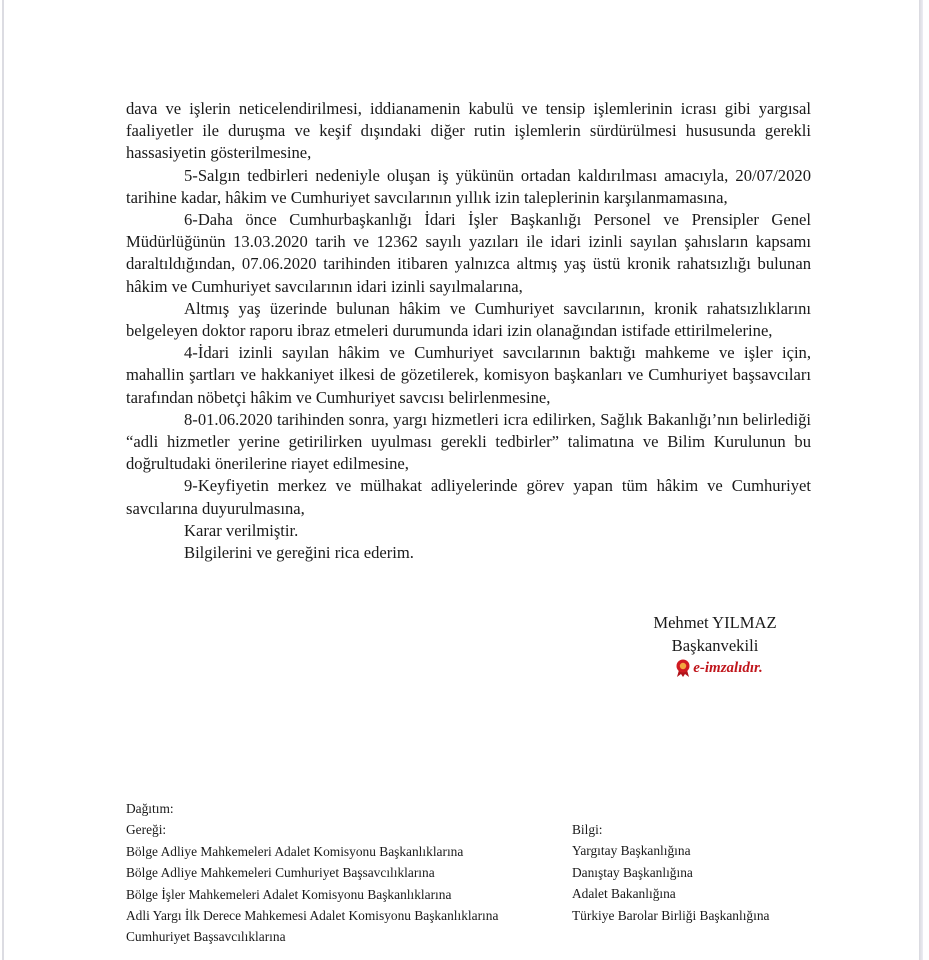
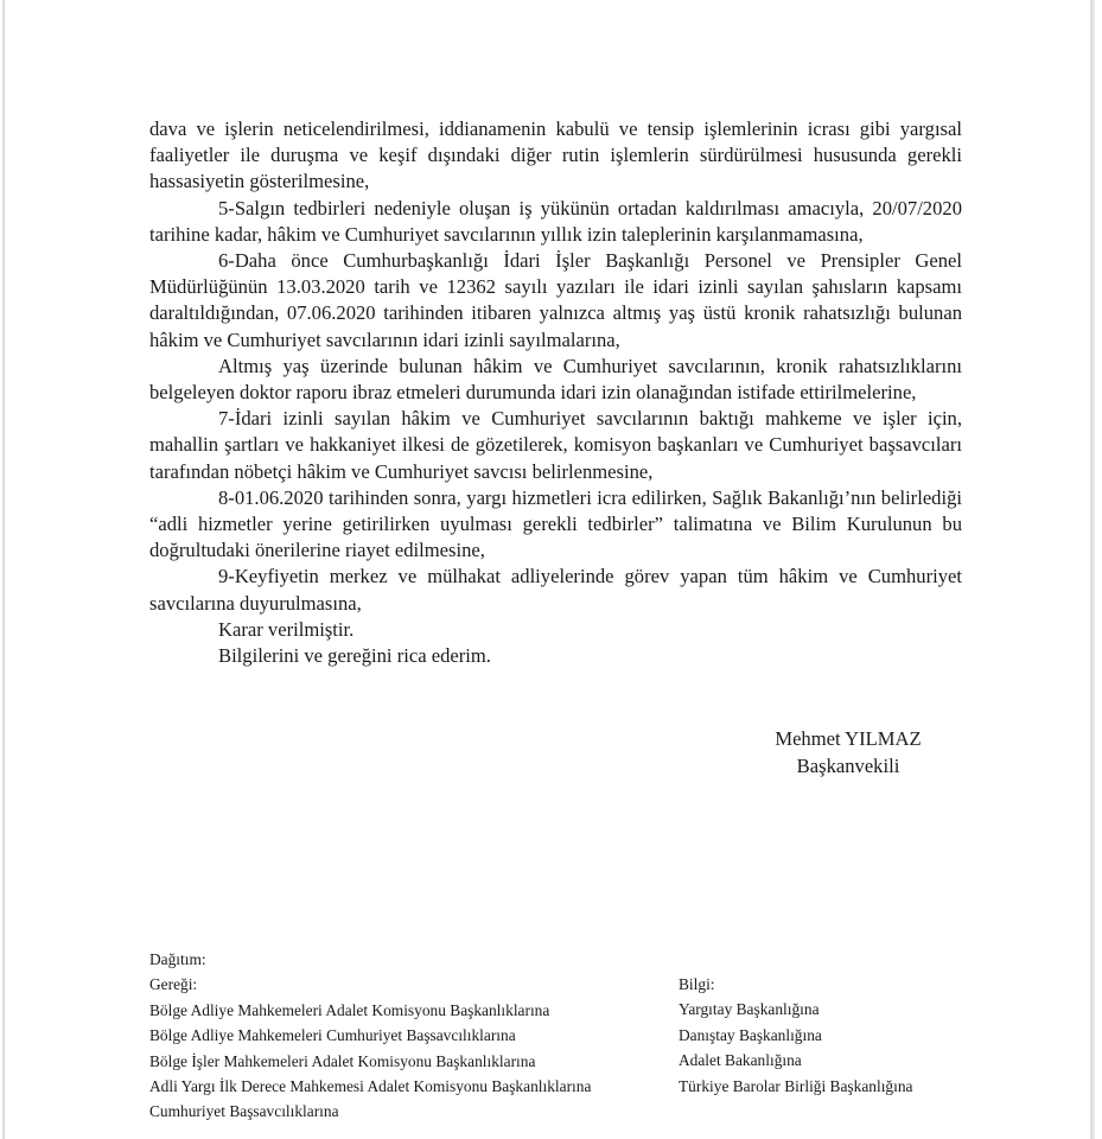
  dava ve işlerin neticelendirilmesi, iddianamenin kabulü ve tensip işlemlerinin icrası gibi yargısal faaliyetler ile duruşma ve keşif dışındaki diğer rutin işlemlerin sürdürülmesi hususunda gerekli hassasiyetin gösterilmesine,
  5-Salgın tedbirleri nedeniyle oluşan iş yükünün ortadan kaldırılması amacıyla, 20/07/2020 tarihine kadar, hâkim ve Cumhuriyet savcılarının yıllık izin taleplerinin karşılanmamasına,
  6-Daha önce Cumhurbaşkanlığı İdari İşler Başkanlığı Personel ve Prensipler Genel Müdürlüğünün 13.03.2020 tarih ve 12362 sayılı yazıları ile idari izinli sayılan şahısların kapsamı daraltıldığından, 07.06.2020 tarihinden itibaren yalnızca altmış yaş üstü kronik rahatsızlığı bulunan hâkim ve Cumhuriyet savcılarının idari izinli sayılmalarına,
  Altmış yaş üzerinde bulunan hâkim ve Cumhuriyet savcılarının, kronik rahatsızlıklarını belgeleyen doktor raporu ibraz etmeleri durumunda idari izin olanağından istifade ettirilmelerine,
- 4-İdari izinli sayılan hâkim ve Cumhuriyet savcılarının baktığı mahkeme ve işler için, mahallin şartları ve hakkaniyet ilkesi de gözetilerek, komisyon başkanları ve Cumhuriyet başsavcıları tarafından nöbetçi hâkim ve Cumhuriyet savcısı belirlenmesine,
+ 7-İdari izinli sayılan hâkim ve Cumhuriyet savcılarının baktığı mahkeme ve işler için, mahallin şartları ve hakkaniyet ilkesi de gözetilerek, komisyon başkanları ve Cumhuriyet başsavcıları tarafından nöbetçi hâkim ve Cumhuriyet savcısı belirlenmesine,
  8-01.06.2020 tarihinden sonra, yargı hizmetleri icra edilirken, Sağlık Bakanlığı’nın belirlediği “adli hizmetler yerine getirilirken uyulması gerekli tedbirler” talimatına ve Bilim Kurulunun bu doğrultudaki önerilerine riayet edilmesine,
  9-Keyfiyetin merkez ve mülhakat adliyelerinde görev yapan tüm hâkim ve Cumhuriyet savcılarına duyurulmasına,
  Karar verilmiştir.
  Bilgilerini ve gereğini rica ederim.
  Mehmet YILMAZ
  Başkanvekili
- e-imzalıdır.
  Dağıtım:
  Gereği:
  Bölge Adliye Mahkemeleri Adalet Komisyonu Başkanlıklarına
  Bölge Adliye Mahkemeleri Cumhuriyet Başsavcılıklarına
  Bölge İşler Mahkemeleri Adalet Komisyonu Başkanlıklarına
  Adli Yargı İlk Derece Mahkemesi Adalet Komisyonu Başkanlıklarına
  Cumhuriyet Başsavcılıklarına
  Bilgi:
  Yargıtay Başkanlığına
  Danıştay Başkanlığına
  Adalet Bakanlığına
  Türkiye Barolar Birliği Başkanlığına
